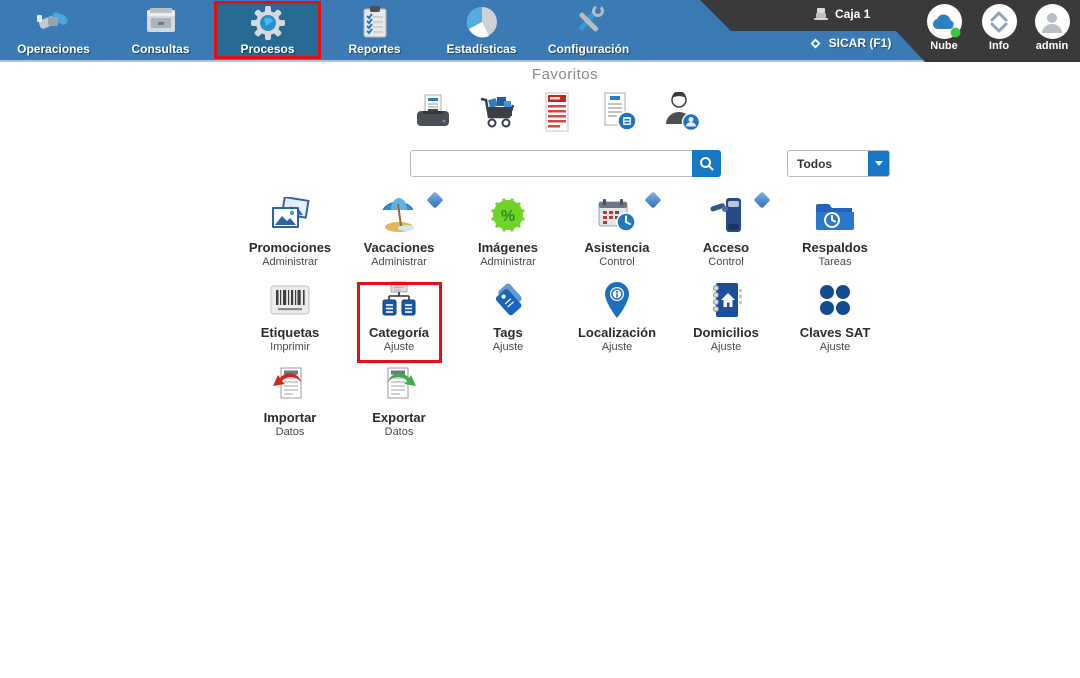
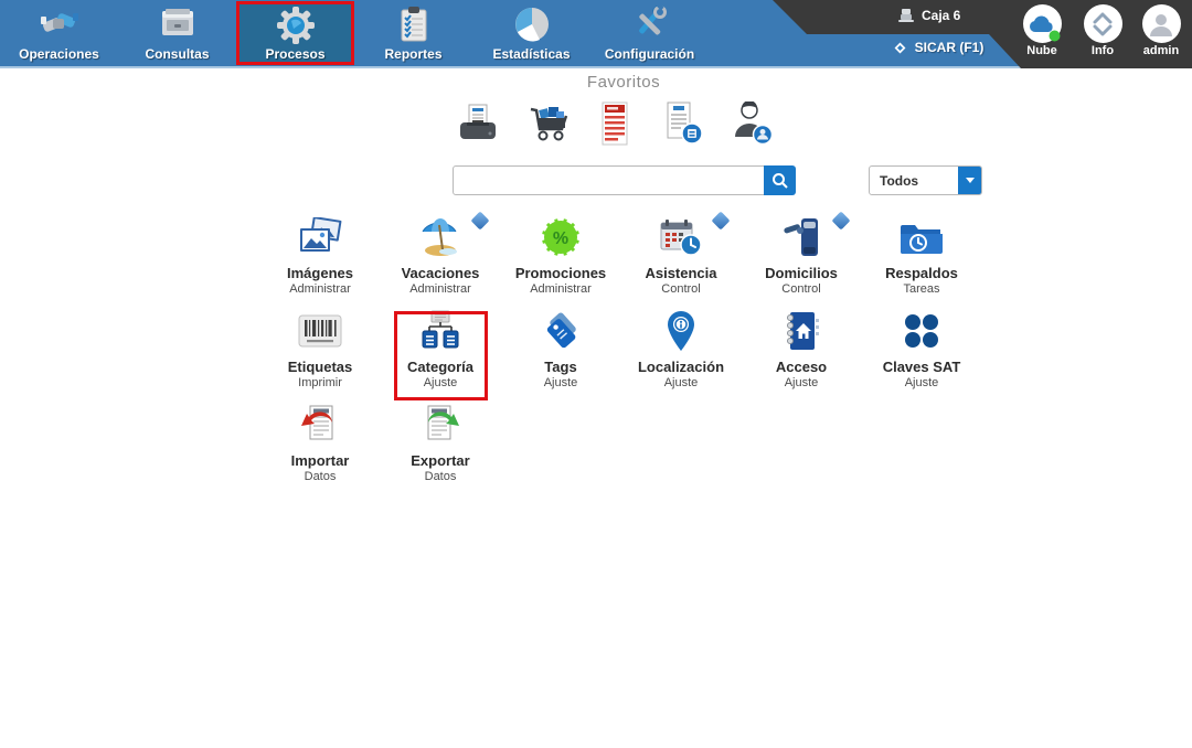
  Operaciones
  Consultas
  Procesos
  Reportes
  Estadísticas
  Configuración
  SICAR (F1)
- Caja 1
+ Caja 6
  Nube
  Info
  admin
  Favoritos
  Todos
- Promociones
+ Imágenes
  Administrar
  Vacaciones
  Administrar
  %
- Imágenes
+ Promociones
  Administrar
  Asistencia
  Control
- Acceso
+ Domicilios
  Control
  Respaldos
  Tareas
  Etiquetas
  Imprimir
  Categoría
  Ajuste
  Tags
  Ajuste
  Localización
  Ajuste
- Domicilios
+ Acceso
  Ajuste
  Claves SAT
  Ajuste
  Importar
  Datos
  Exportar
  Datos
